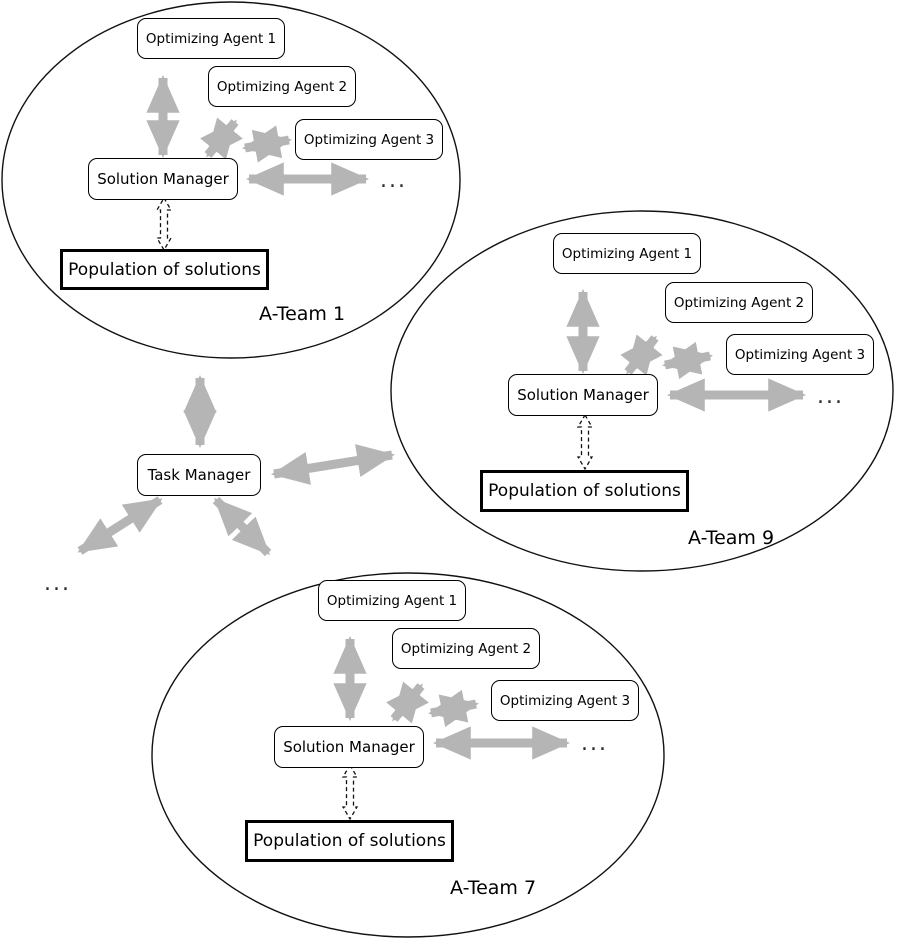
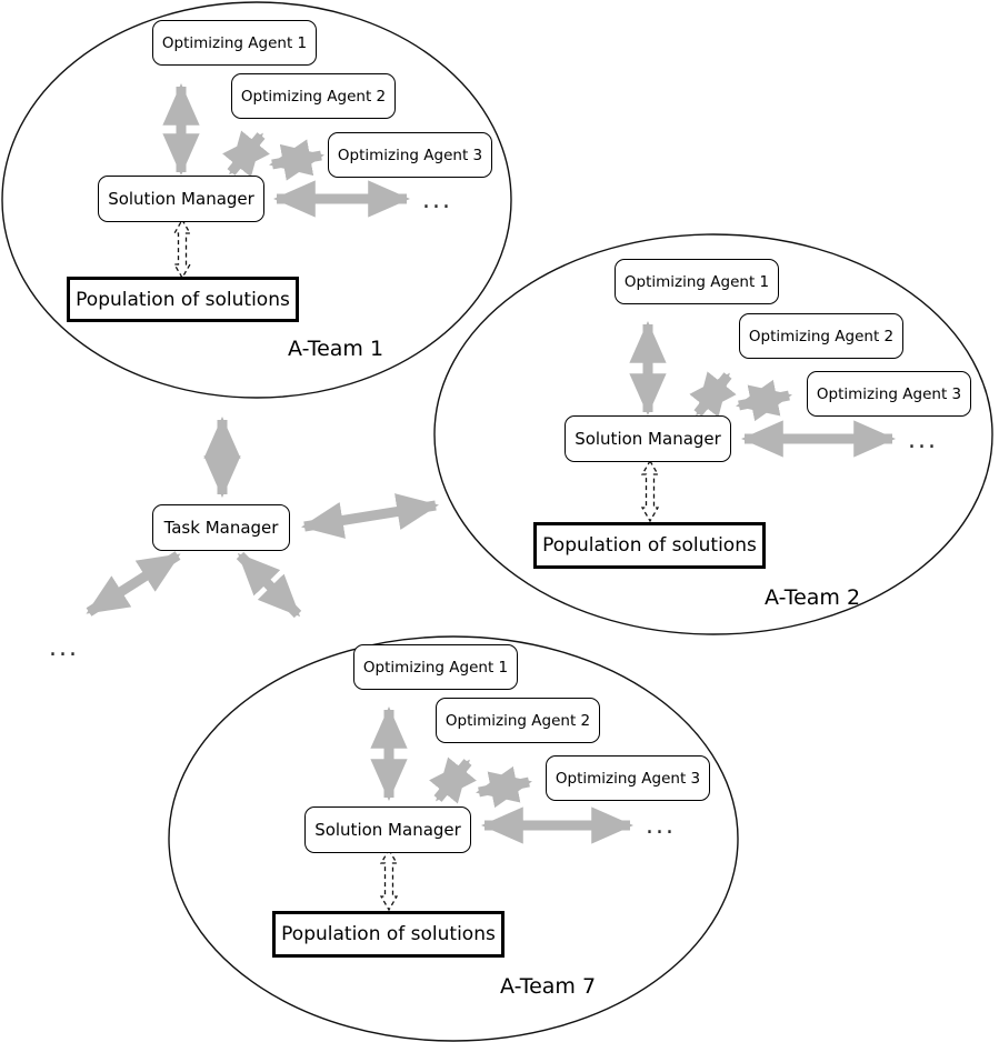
  Optimizing Agent 1
  Optimizing Agent 2
  Optimizing Agent 3
  Solution Manager
  Population of solutions
  ...
  A-Team 1
  Optimizing Agent 1
  Optimizing Agent 2
  Optimizing Agent 3
  Solution Manager
  Population of solutions
  ...
- A-Team 9
+ A-Team 2
  Optimizing Agent 1
  Optimizing Agent 2
  Optimizing Agent 3
  Solution Manager
  Population of solutions
  ...
  A-Team 7
  Task Manager
  ...
